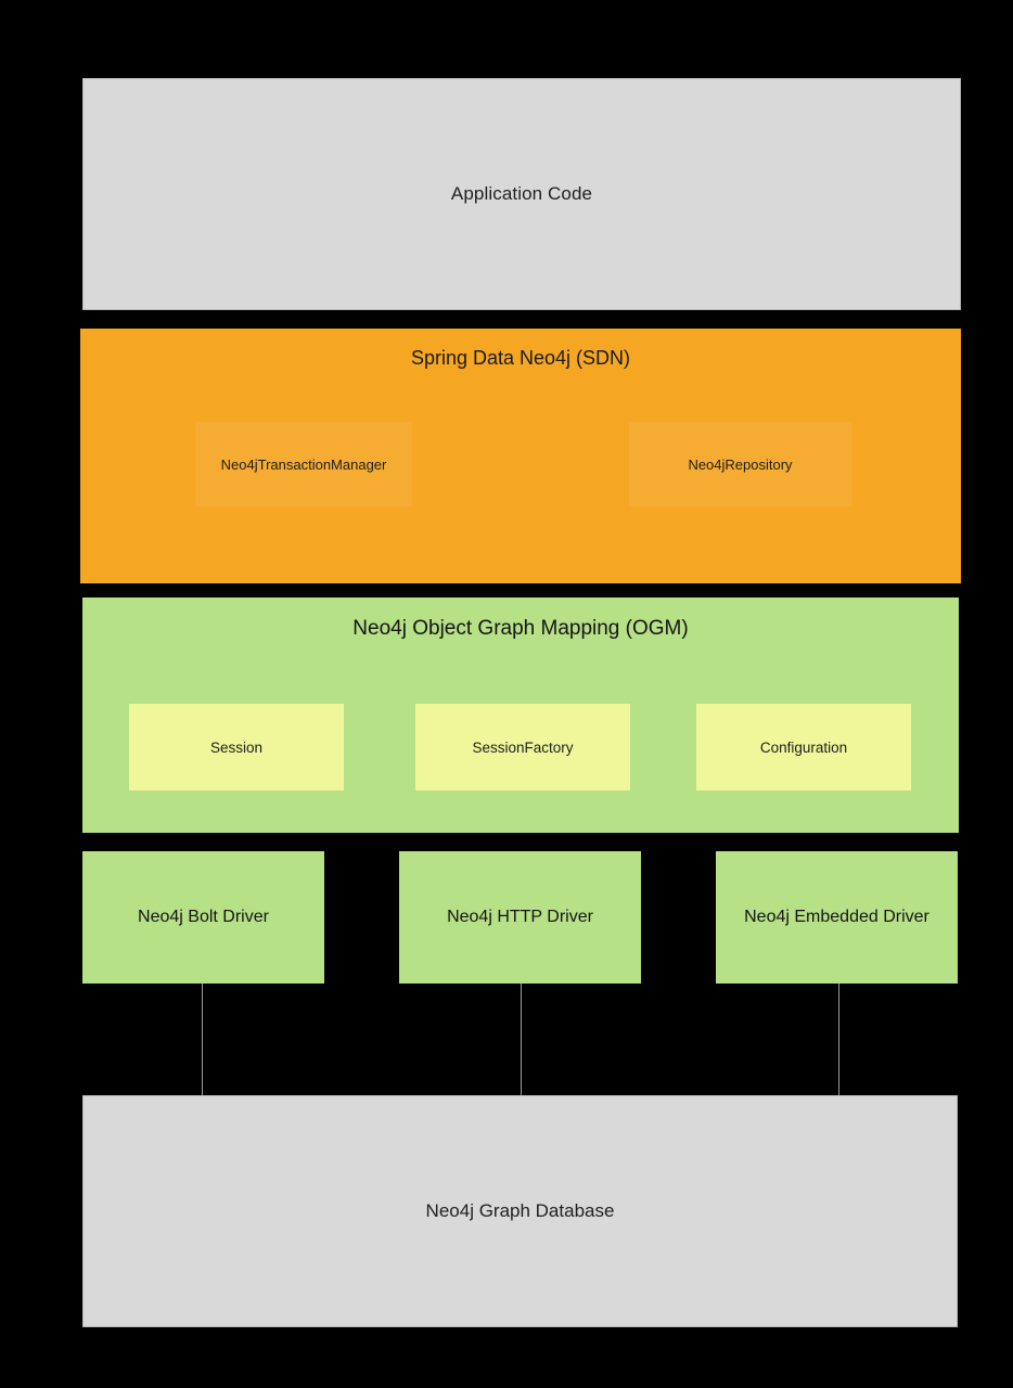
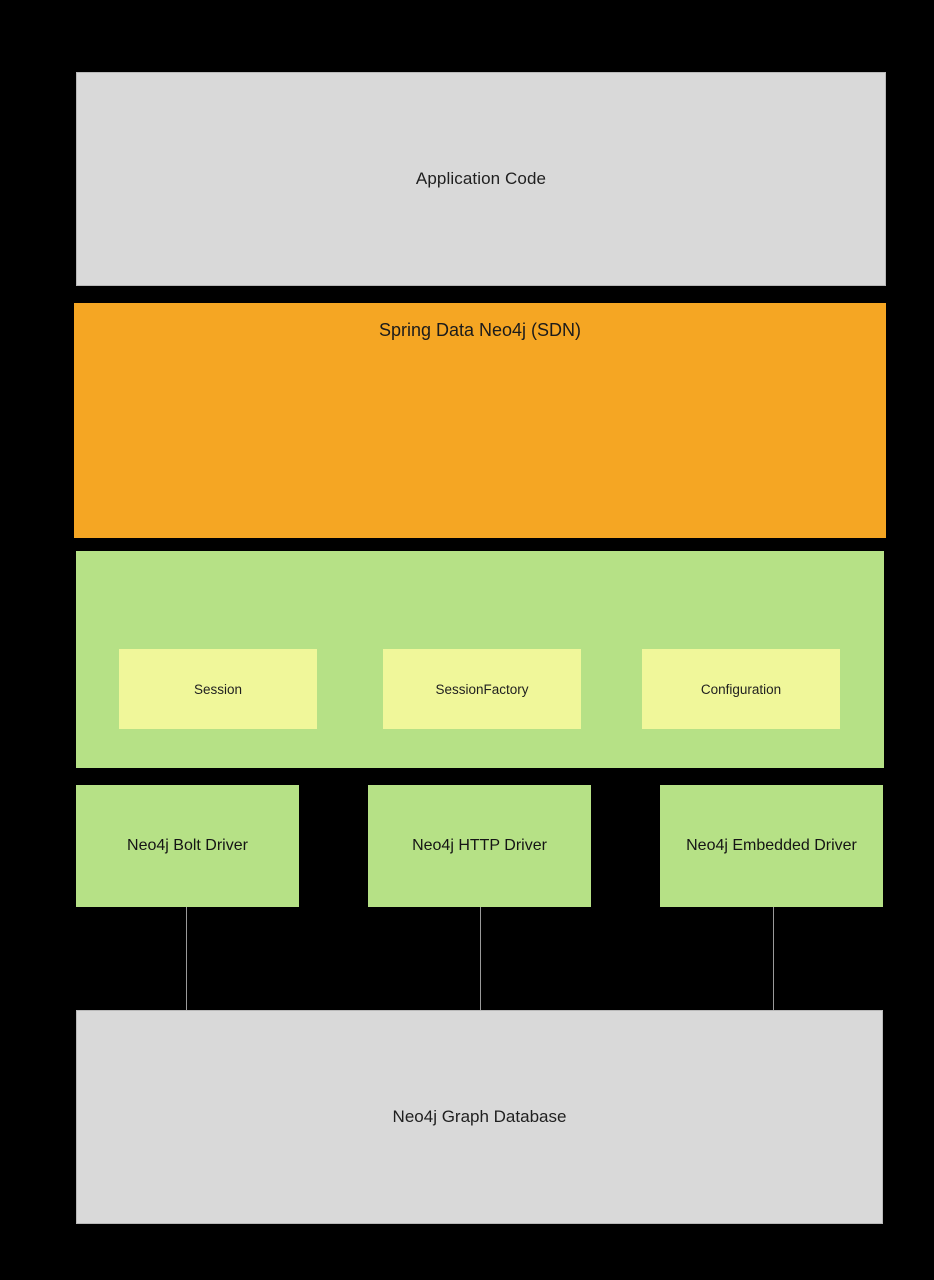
  Application Code
  Spring Data Neo4j (SDN)
- Neo4jTransactionManager
- Neo4jRepository
- Neo4j Object Graph Mapping (OGM)
  Session
  SessionFactory
  Configuration
  Neo4j Bolt Driver
  Neo4j HTTP Driver
  Neo4j Embedded Driver
  Neo4j Graph Database
